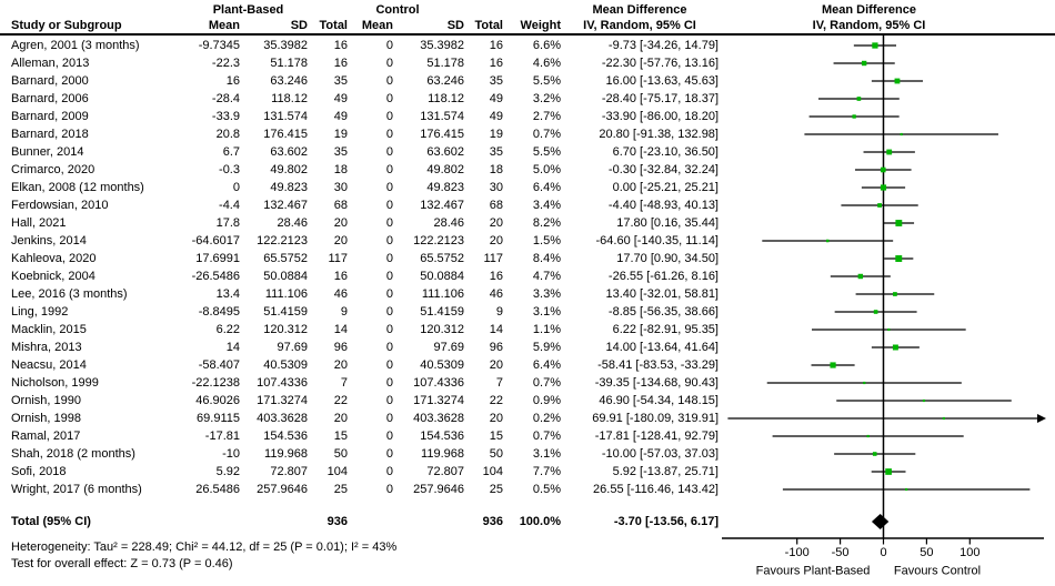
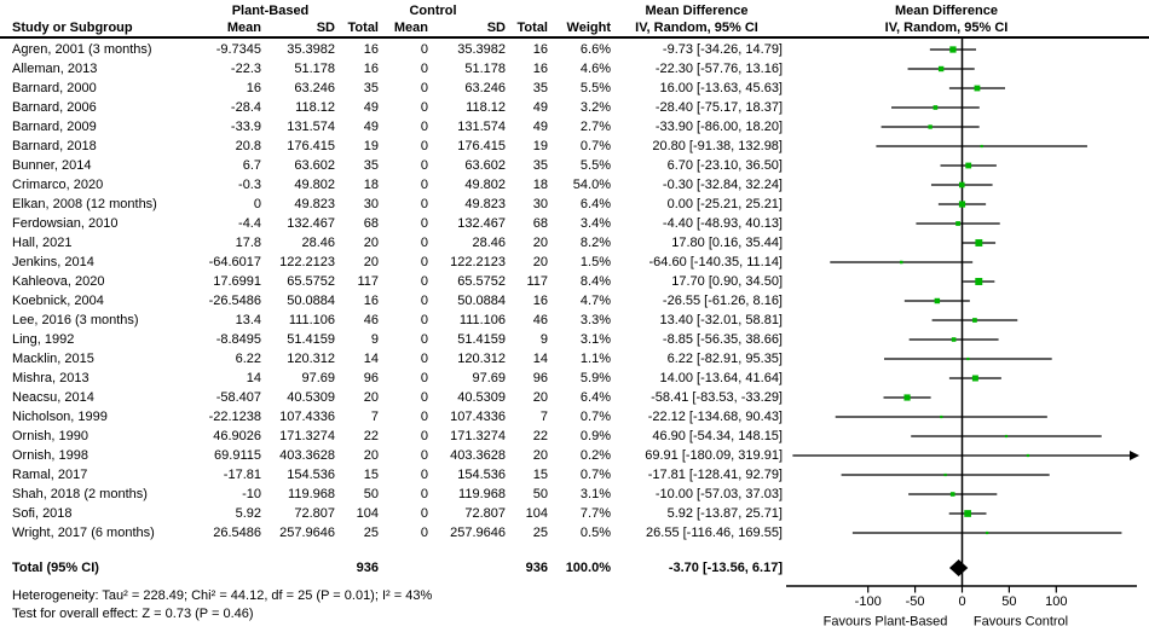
  Plant-Based
  Control
  Mean Difference
  Mean Difference
  IV, Random, 95% CI
  Study or Subgroup
  Mean
  SD
  Total
  Mean
  SD
  Total
  Weight
  IV, Random, 95% CI
  Agren, 2001 (3 months)
  -9.7345
  35.3982
  16
  0
  35.3982
  16
  6.6%
  -9.73 [-34.26, 14.79]
  Alleman, 2013
  -22.3
  51.178
  16
  0
  51.178
  16
  4.6%
  -22.30 [-57.76, 13.16]
  Barnard, 2000
  16
  63.246
  35
  0
  63.246
  35
  5.5%
  16.00 [-13.63, 45.63]
  Barnard, 2006
  -28.4
  118.12
  49
  0
  118.12
  49
  3.2%
  -28.40 [-75.17, 18.37]
  Barnard, 2009
  -33.9
  131.574
  49
  0
  131.574
  49
  2.7%
  -33.90 [-86.00, 18.20]
  Barnard, 2018
  20.8
  176.415
  19
  0
  176.415
  19
  0.7%
  20.80 [-91.38, 132.98]
  Bunner, 2014
  6.7
  63.602
  35
  0
  63.602
  35
  5.5%
  6.70 [-23.10, 36.50]
  Crimarco, 2020
  -0.3
  49.802
  18
  0
  49.802
  18
- 5.0%
+ 54.0%
  -0.30 [-32.84, 32.24]
  Elkan, 2008 (12 months)
  0
  49.823
  30
  0
  49.823
  30
  6.4%
  0.00 [-25.21, 25.21]
  Ferdowsian, 2010
  -4.4
  132.467
  68
  0
  132.467
  68
  3.4%
  -4.40 [-48.93, 40.13]
  Hall, 2021
  17.8
  28.46
  20
  0
  28.46
  20
  8.2%
  17.80 [0.16, 35.44]
  Jenkins, 2014
  -64.6017
  122.2123
  20
  0
  122.2123
  20
  1.5%
  -64.60 [-140.35, 11.14]
  Kahleova, 2020
  17.6991
  65.5752
  117
  0
  65.5752
  117
  8.4%
  17.70 [0.90, 34.50]
  Koebnick, 2004
  -26.5486
  50.0884
  16
  0
  50.0884
  16
  4.7%
  -26.55 [-61.26, 8.16]
  Lee, 2016 (3 months)
  13.4
  111.106
  46
  0
  111.106
  46
  3.3%
  13.40 [-32.01, 58.81]
  Ling, 1992
  -8.8495
  51.4159
  9
  0
  51.4159
  9
  3.1%
  -8.85 [-56.35, 38.66]
  Macklin, 2015
  6.22
  120.312
  14
  0
  120.312
  14
  1.1%
  6.22 [-82.91, 95.35]
  Mishra, 2013
  14
  97.69
  96
  0
  97.69
  96
  5.9%
  14.00 [-13.64, 41.64]
  Neacsu, 2014
  -58.407
  40.5309
  20
  0
  40.5309
  20
  6.4%
  -58.41 [-83.53, -33.29]
  Nicholson, 1999
  -22.1238
  107.4336
  7
  0
  107.4336
  7
  0.7%
- -39.35 [-134.68, 90.43]
+ -22.12 [-134.68, 90.43]
  Ornish, 1990
  46.9026
  171.3274
  22
  0
  171.3274
  22
  0.9%
  46.90 [-54.34, 148.15]
  Ornish, 1998
  69.9115
  403.3628
  20
  0
  403.3628
  20
  0.2%
  69.91 [-180.09, 319.91]
  Ramal, 2017
  -17.81
  154.536
  15
  0
  154.536
  15
  0.7%
  -17.81 [-128.41, 92.79]
  Shah, 2018 (2 months)
  -10
  119.968
  50
  0
  119.968
  50
  3.1%
  -10.00 [-57.03, 37.03]
  Sofi, 2018
  5.92
  72.807
  104
  0
  72.807
  104
  7.7%
  5.92 [-13.87, 25.71]
  Wright, 2017 (6 months)
  26.5486
  257.9646
  25
  0
  257.9646
  25
  0.5%
- 26.55 [-116.46, 143.42]
+ 26.55 [-116.46, 169.55]
  Total (95% CI)
  936
  936
  100.0%
  -3.70 [-13.56, 6.17]
  Heterogeneity: Tau² = 228.49; Chi² = 44.12, df = 25 (P = 0.01); I² = 43%
  Test for overall effect: Z = 0.73 (P = 0.46)
  -100
  -50
  0
  50
  100
  Favours Plant-Based
  Favours Control
